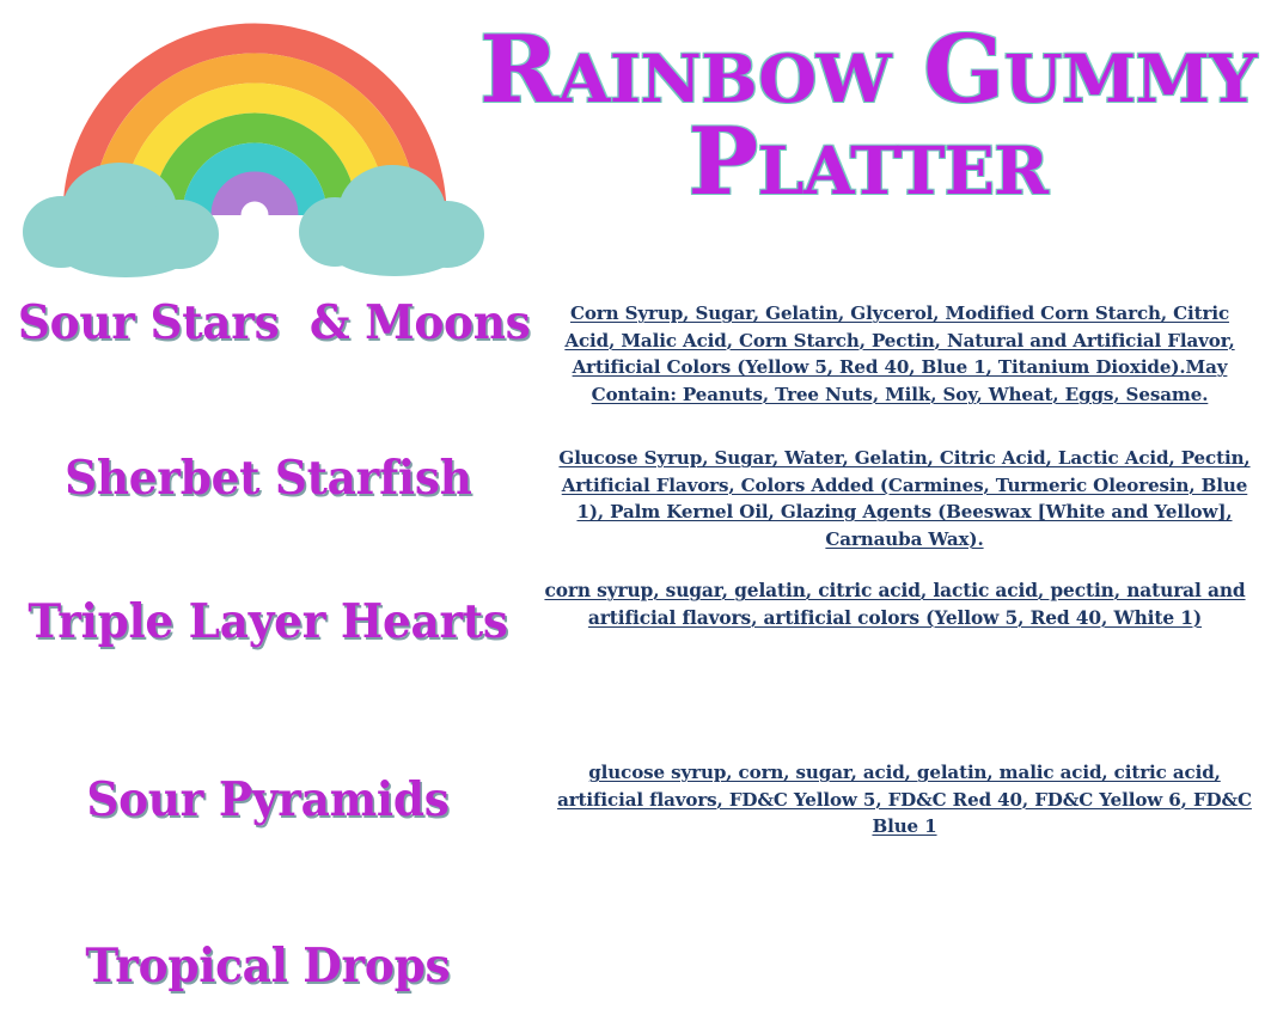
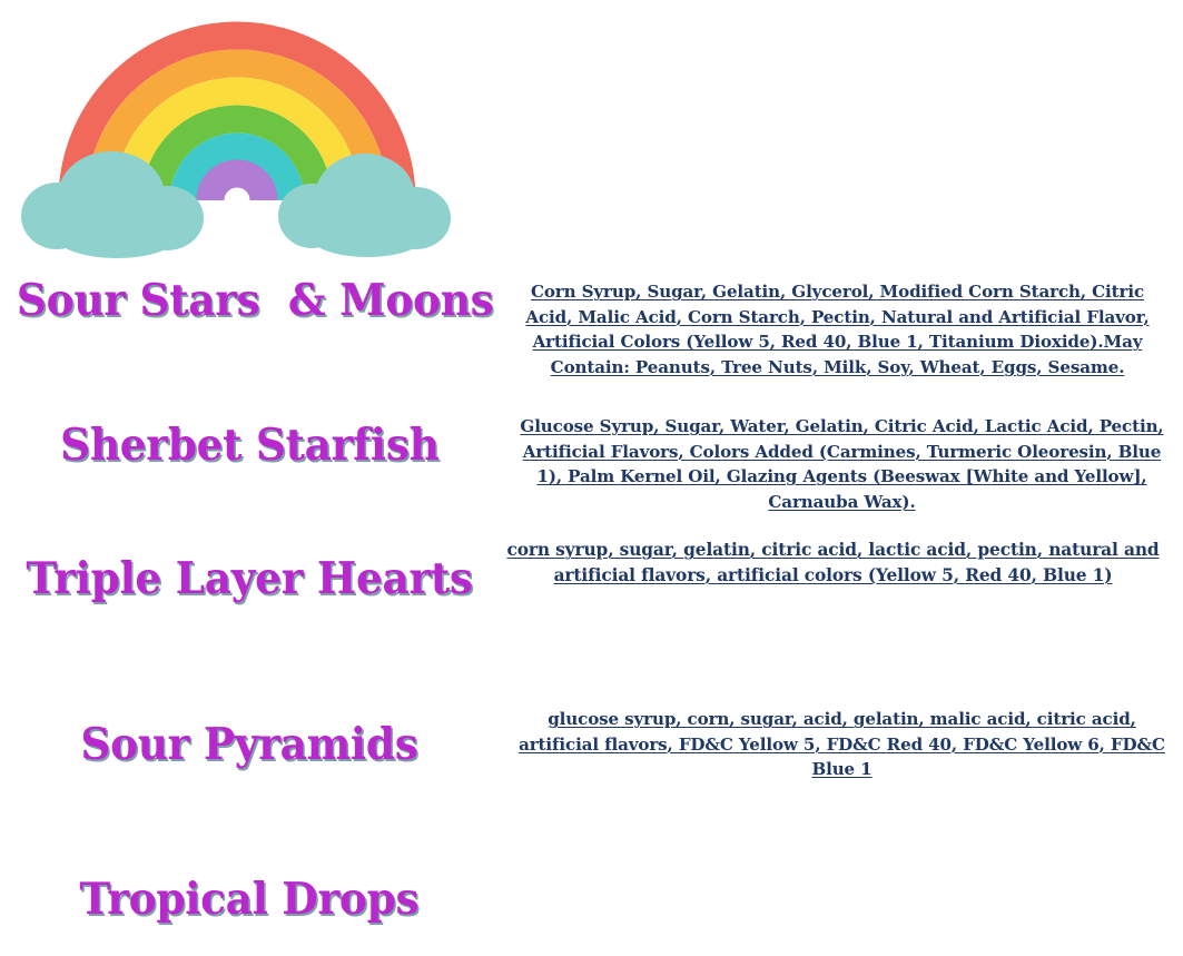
- Rainbow Gummy
- Platter
  Sour Stars & Moons
  Corn Syrup, Sugar, Gelatin, Glycerol, Modified Corn Starch, Citric Acid, Malic Acid, Corn Starch, Pectin, Natural and Artificial Flavor, Artificial Colors (Yellow 5, Red 40, Blue 1, Titanium Dioxide).May Contain: Peanuts, Tree Nuts, Milk, Soy, Wheat, Eggs, Sesame.
  Sherbet Starfish
  Glucose Syrup, Sugar, Water, Gelatin, Citric Acid, Lactic Acid, Pectin, Artificial Flavors, Colors Added (Carmines, Turmeric Oleoresin, Blue 1), Palm Kernel Oil, Glazing Agents (Beeswax [White and Yellow], Carnauba Wax).
  Triple Layer Hearts
- corn syrup, sugar, gelatin, citric acid, lactic acid, pectin, natural and artificial flavors, artificial colors (Yellow 5, Red 40, White 1)
+ corn syrup, sugar, gelatin, citric acid, lactic acid, pectin, natural and artificial flavors, artificial colors (Yellow 5, Red 40, Blue 1)
  Sour Pyramids
  glucose syrup, corn, sugar, acid, gelatin, malic acid, citric acid, artificial flavors, FD&C Yellow 5, FD&C Red 40, FD&C Yellow 6, FD&C Blue 1
  Tropical Drops
